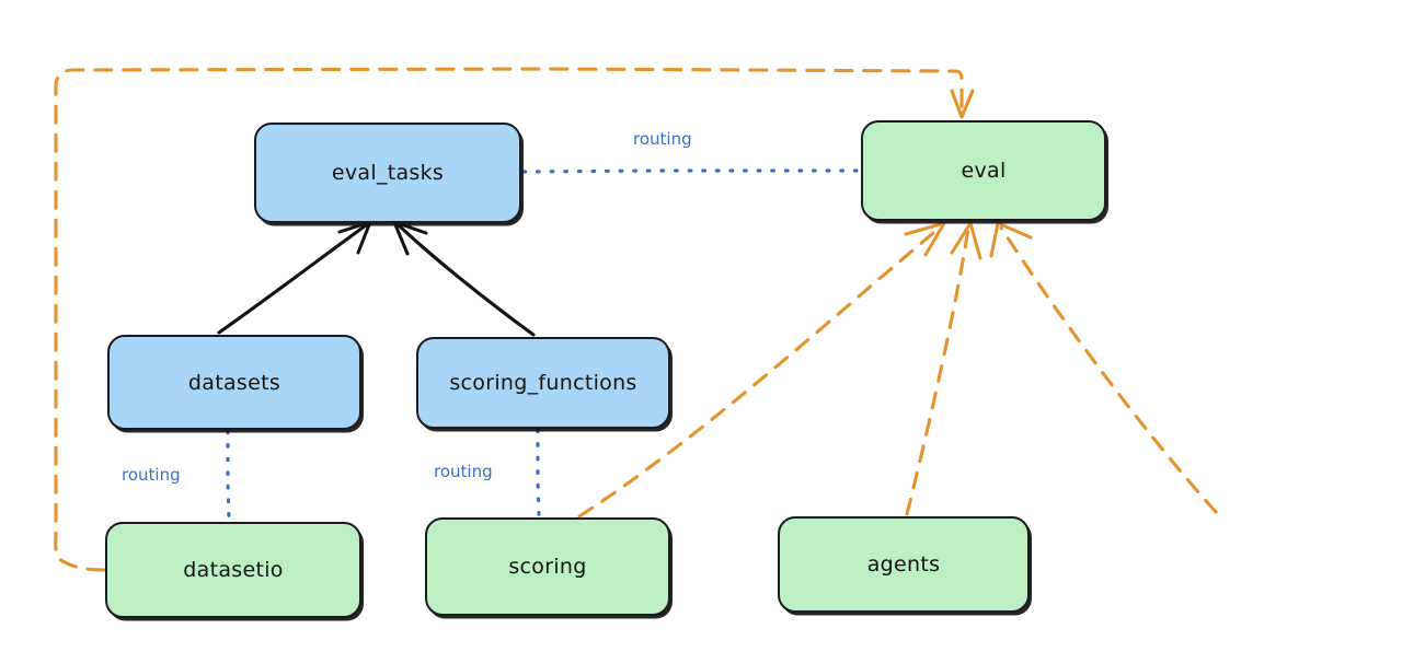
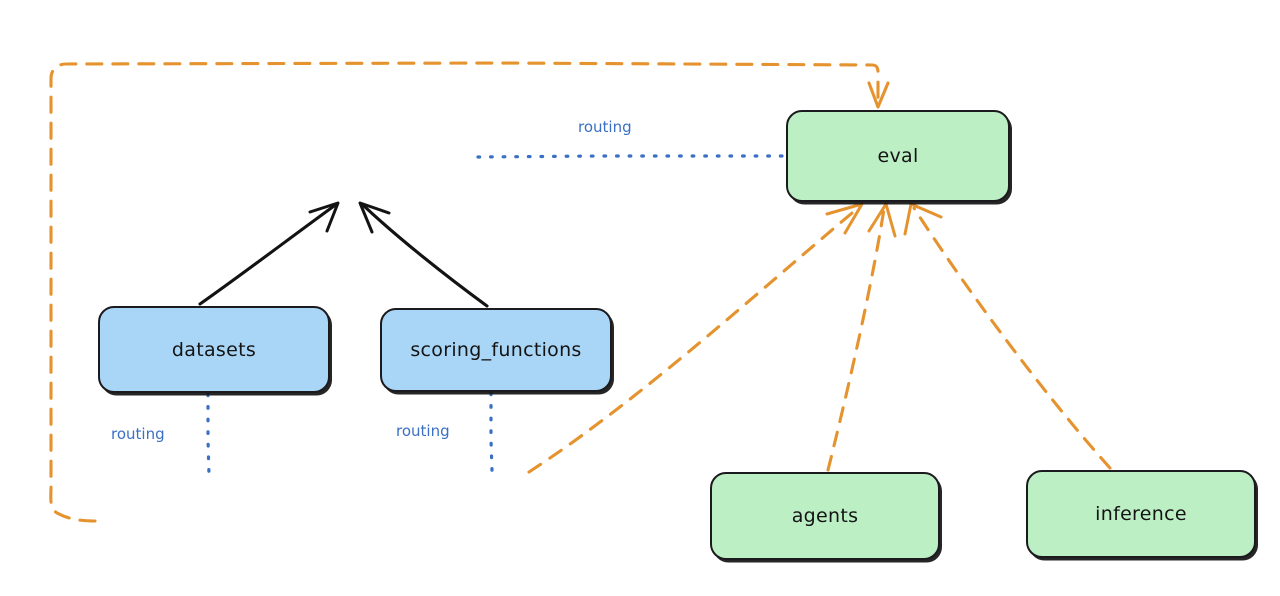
- eval_tasks
  eval
  datasets
  scoring_functions
- datasetio
- scoring
  agents
+ inference
  routing
  routing
  routing
